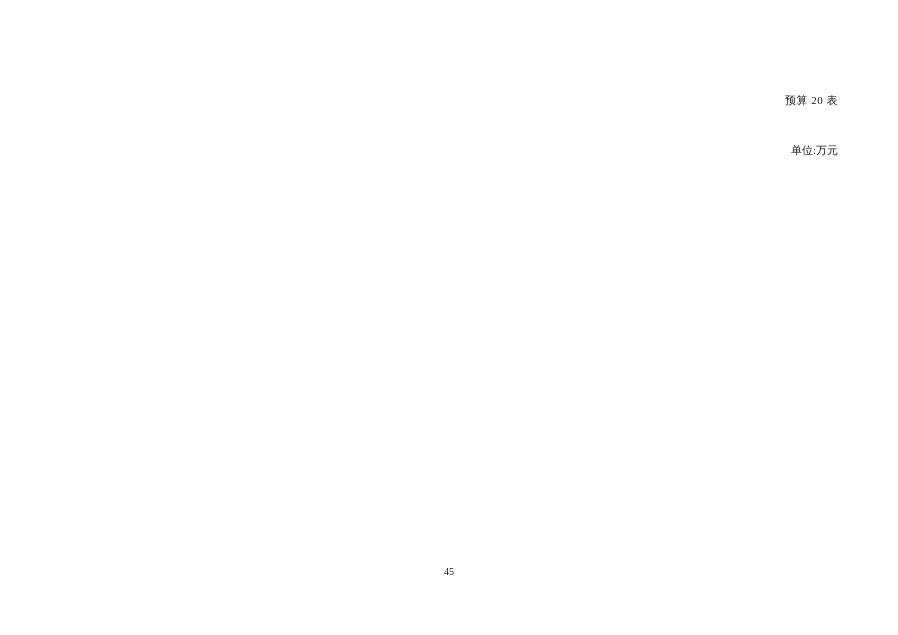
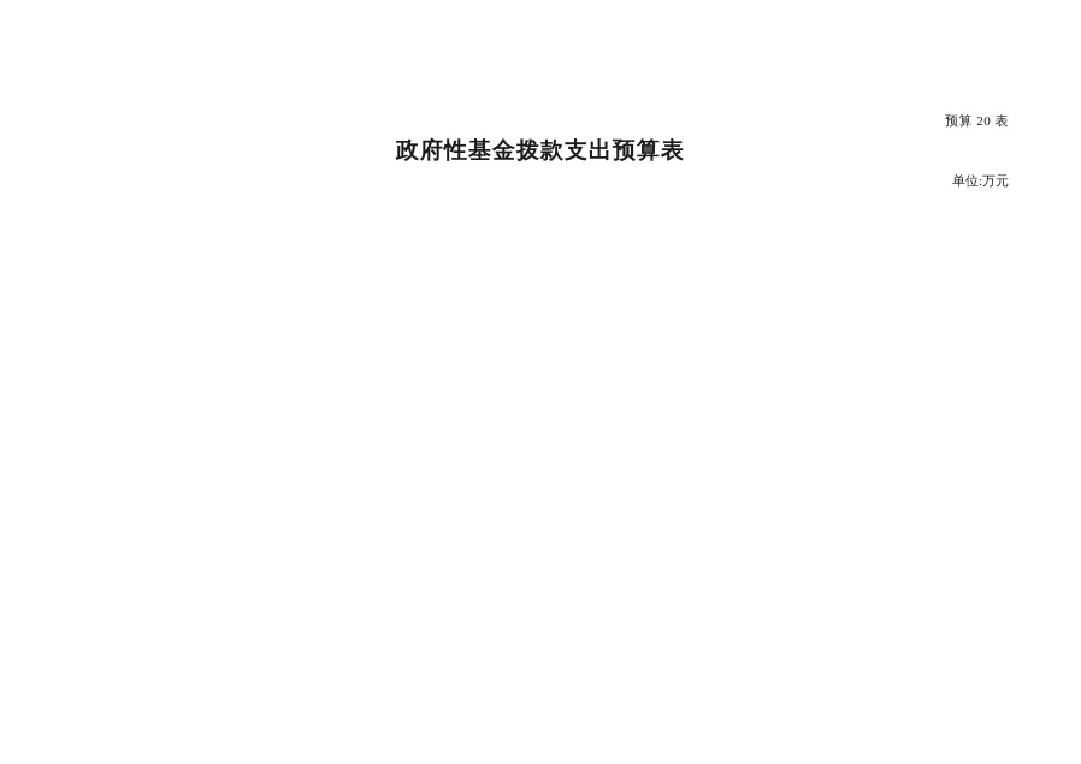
  预算 20 表
+ 政府性基金拨款支出预算表
  单位:万元
- 45
